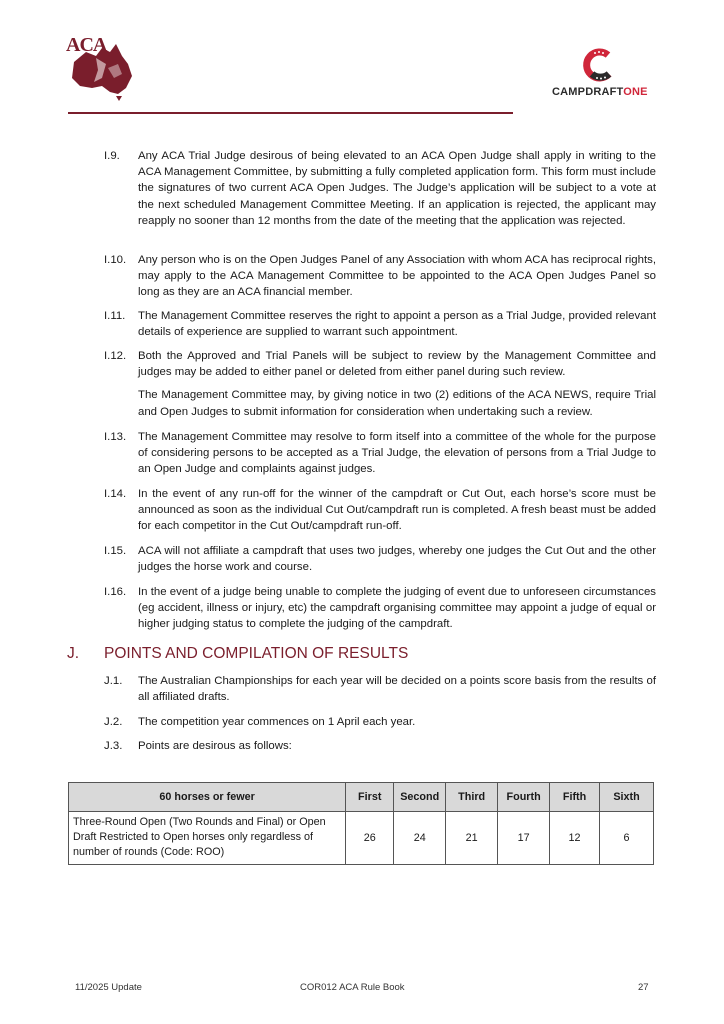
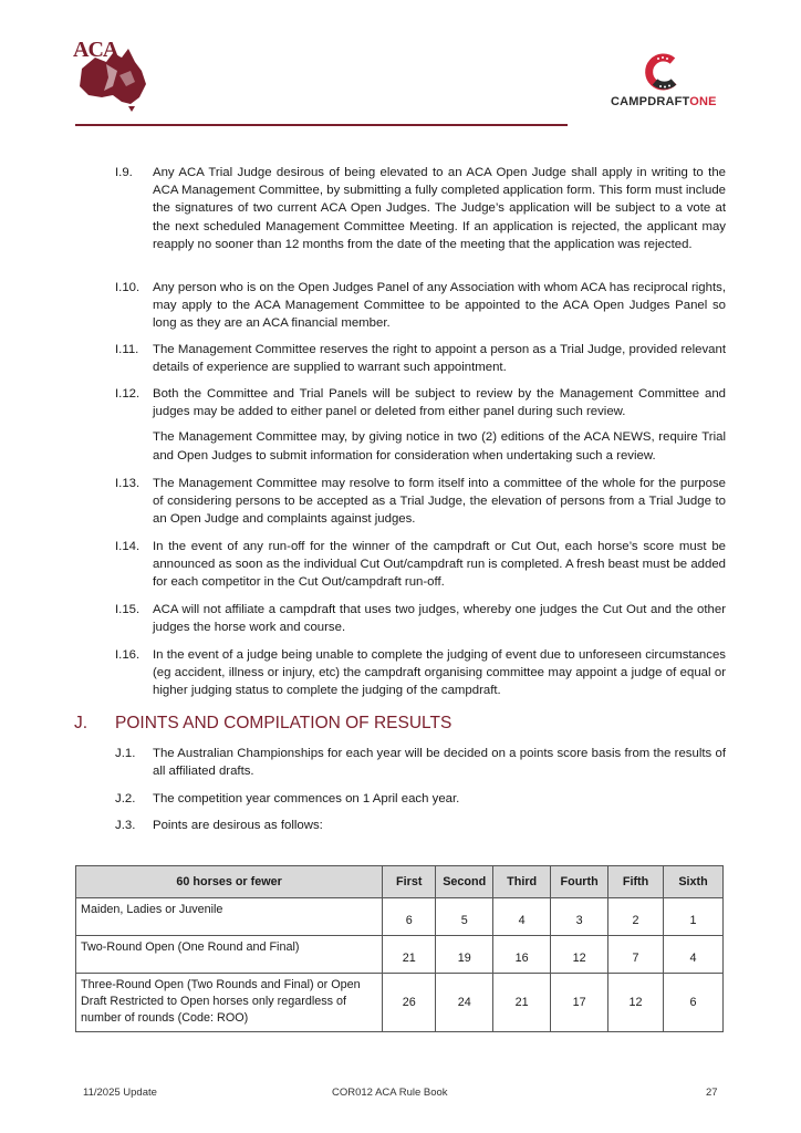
  ACA
  CAMPDRAFTONE
  I.9.
  Any ACA Trial Judge desirous of being elevated to an ACA Open Judge shall apply in writing to the ACA Management Committee, by submitting a fully completed application form. This form must include the signatures of two current ACA Open Judges. The Judge’s application will be subject to a vote at the next scheduled Management Committee Meeting. If an application is rejected, the applicant may reapply no sooner than 12 months from the date of the meeting that the application was rejected.
  I.10.
  Any person who is on the Open Judges Panel of any Association with whom ACA has reciprocal rights, may apply to the ACA Management Committee to be appointed to the ACA Open Judges Panel so long as they are an ACA financial member.
  I.11.
  The Management Committee reserves the right to appoint a person as a Trial Judge, provided relevant details of experience are supplied to warrant such appointment.
  I.12.
- Both the Approved and Trial Panels will be subject to review by the Management Committee and judges may be added to either panel or deleted from either panel during such review.
+ Both the Committee and Trial Panels will be subject to review by the Management Committee and judges may be added to either panel or deleted from either panel during such review.
  The Management Committee may, by giving notice in two (2) editions of the ACA NEWS, require Trial and Open Judges to submit information for consideration when undertaking such a review.
  I.13.
  The Management Committee may resolve to form itself into a committee of the whole for the purpose of considering persons to be accepted as a Trial Judge, the elevation of persons from a Trial Judge to an Open Judge and complaints against judges.
  I.14.
  In the event of any run-off for the winner of the campdraft or Cut Out, each horse’s score must be announced as soon as the individual Cut Out/campdraft run is completed. A fresh beast must be added for each competitor in the Cut Out/campdraft run-off.
  I.15.
  ACA will not affiliate a campdraft that uses two judges, whereby one judges the Cut Out and the other judges the horse work and course.
  I.16.
  In the event of a judge being unable to complete the judging of event due to unforeseen circumstances (eg accident, illness or injury, etc) the campdraft organising committee may appoint a judge of equal or higher judging status to complete the judging of the campdraft.
  J.
  POINTS AND COMPILATION OF RESULTS
  J.1.
  The Australian Championships for each year will be decided on a points score basis from the results of all affiliated drafts.
  J.2.
  The competition year commences on 1 April each year.
  J.3.
  Points are desirous as follows:
  60 horses or fewer	First	Second	Third	Fourth	Fifth	Sixth
+ Maiden, Ladies or Juvenile	6	5	4	3	2	1
+ Two-Round Open (One Round and Final)	21	19	16	12	7	4
  Three-Round Open (Two Rounds and Final) or Open Draft Restricted to Open horses only regardless of number of rounds (Code: ROO)	26	24	21	17	12	6
  11/2025 Update
  COR012 ACA Rule Book
  27
